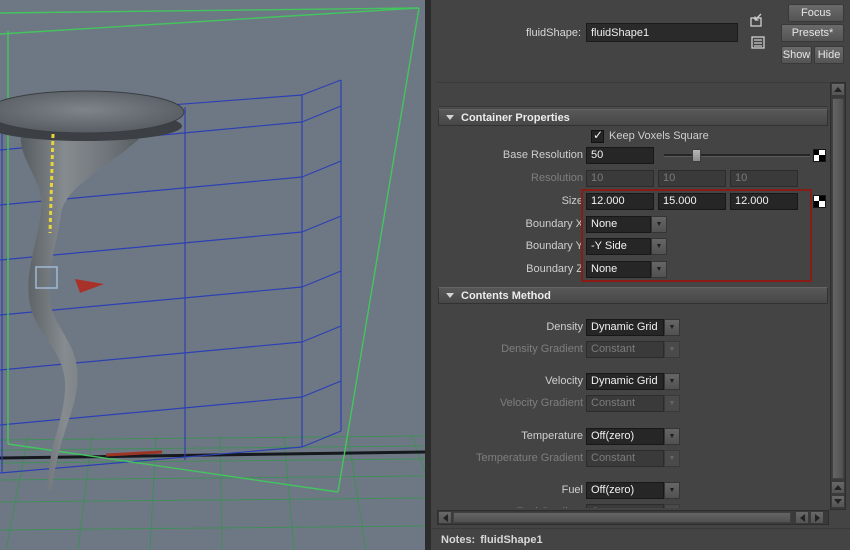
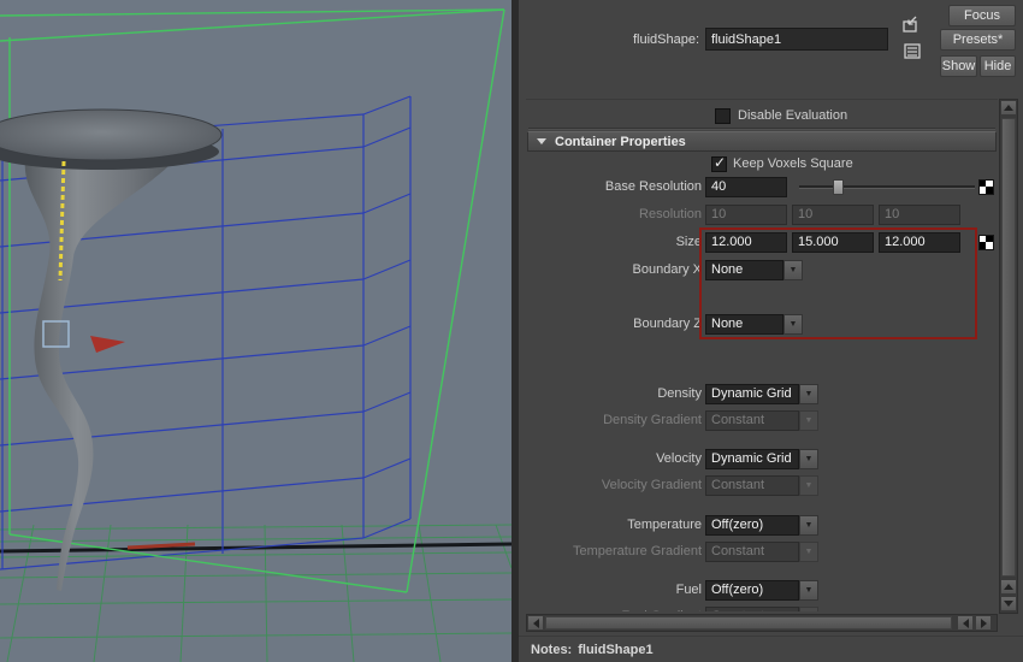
  fluidShape:
  fluidShape1
  Focus
  Presets*
  Show
  Hide
+ Disable Evaluation
  Container Properties
  ✓
  Keep Voxels Square
  Base Resolution
- 50
+ 40
  Resolution
  10
  10
  10
  Size
  12.000
  15.000
  12.000
  Boundary X
  None
- Boundary Y
- -Y Side
  Boundary Z
  None
- Contents Method
  Density
  Dynamic Grid
  Density Gradient
  Constant
  Velocity
  Dynamic Grid
  Velocity Gradient
  Constant
  Temperature
  Off(zero)
  Temperature Gradient
  Constant
  Fuel
  Off(zero)
  Notes: fluidShape1
